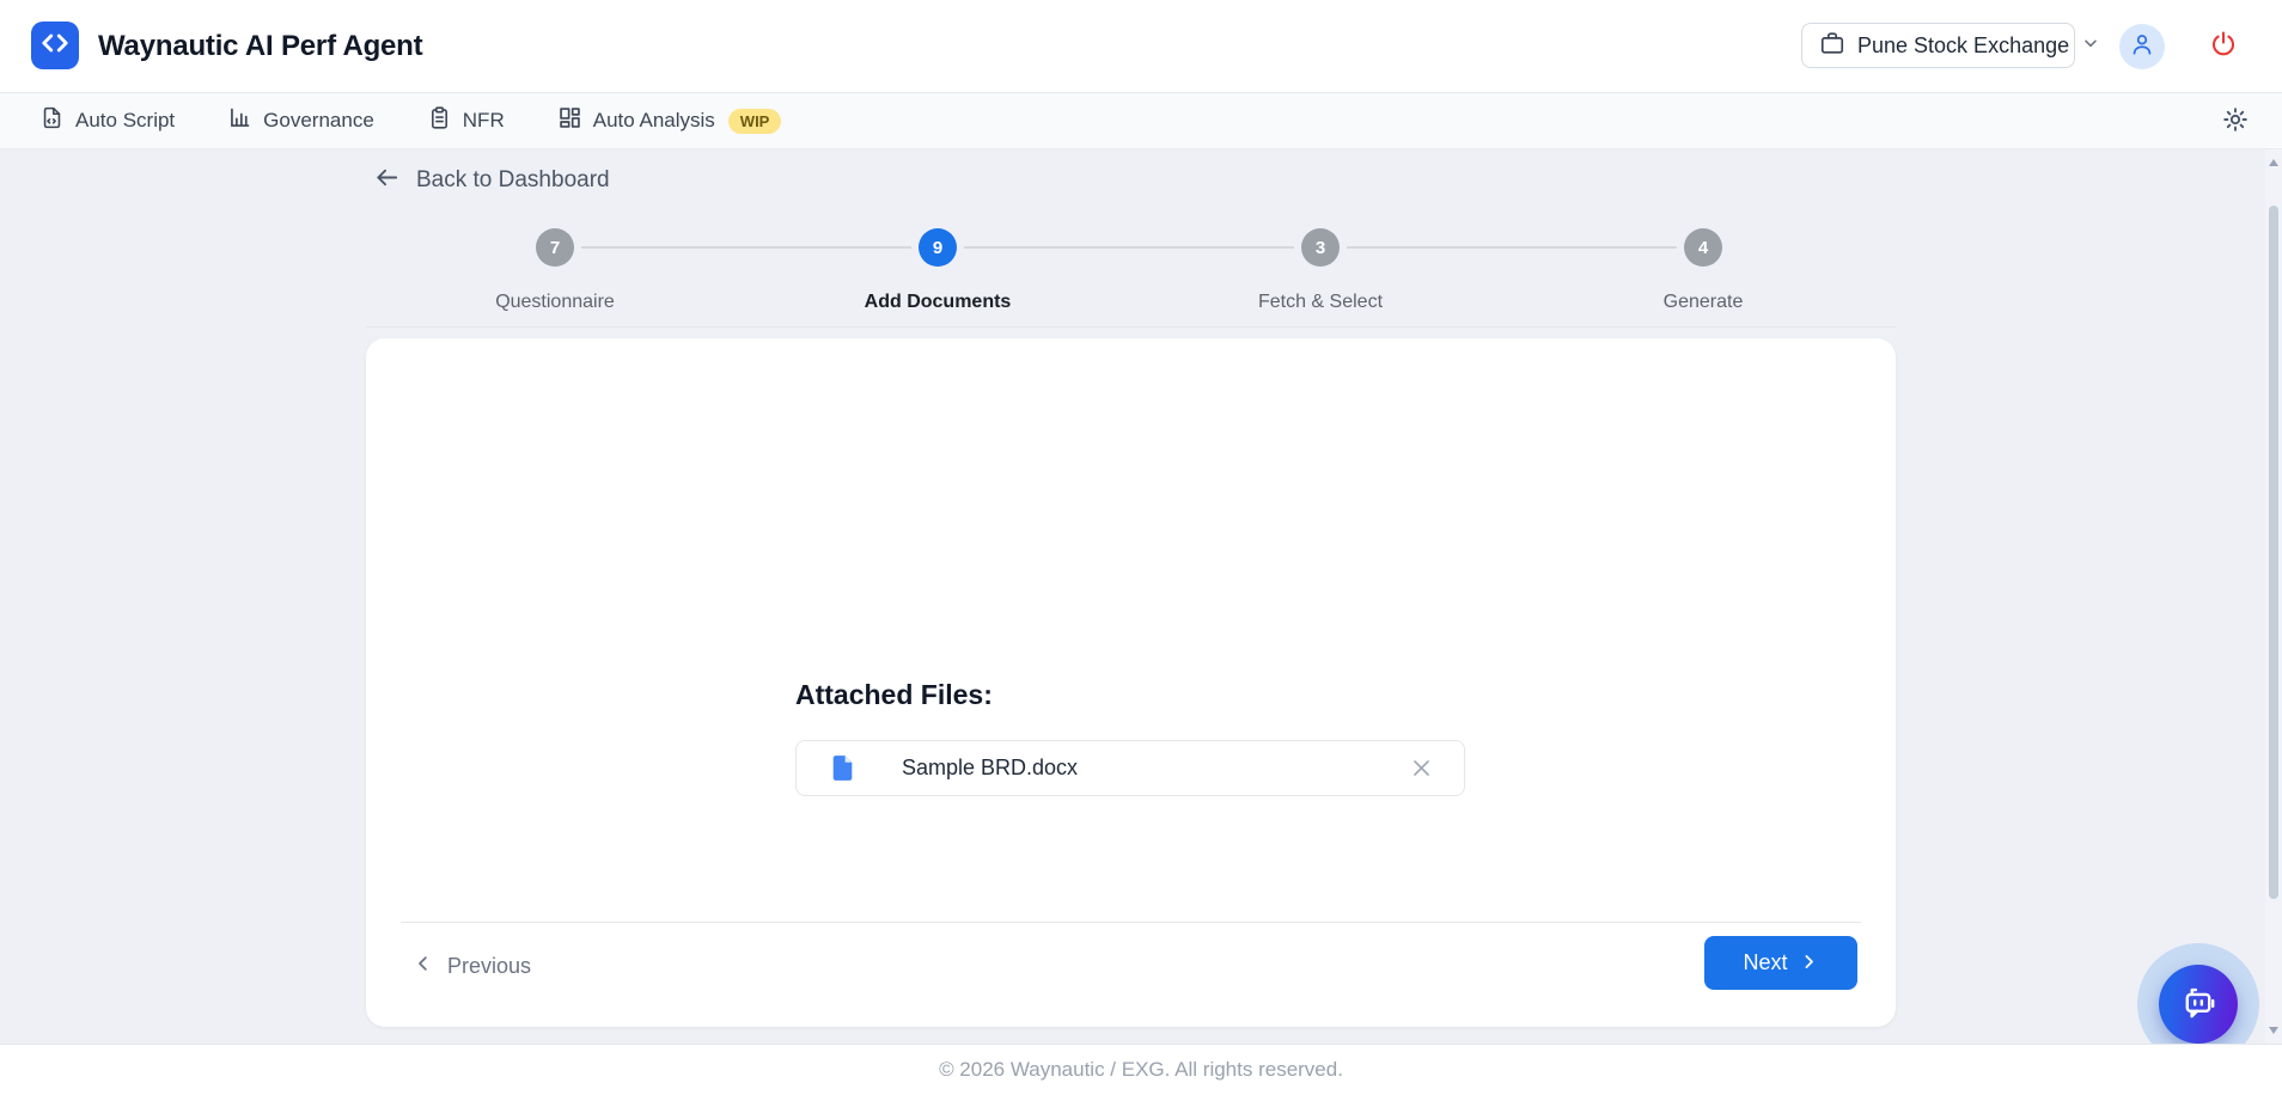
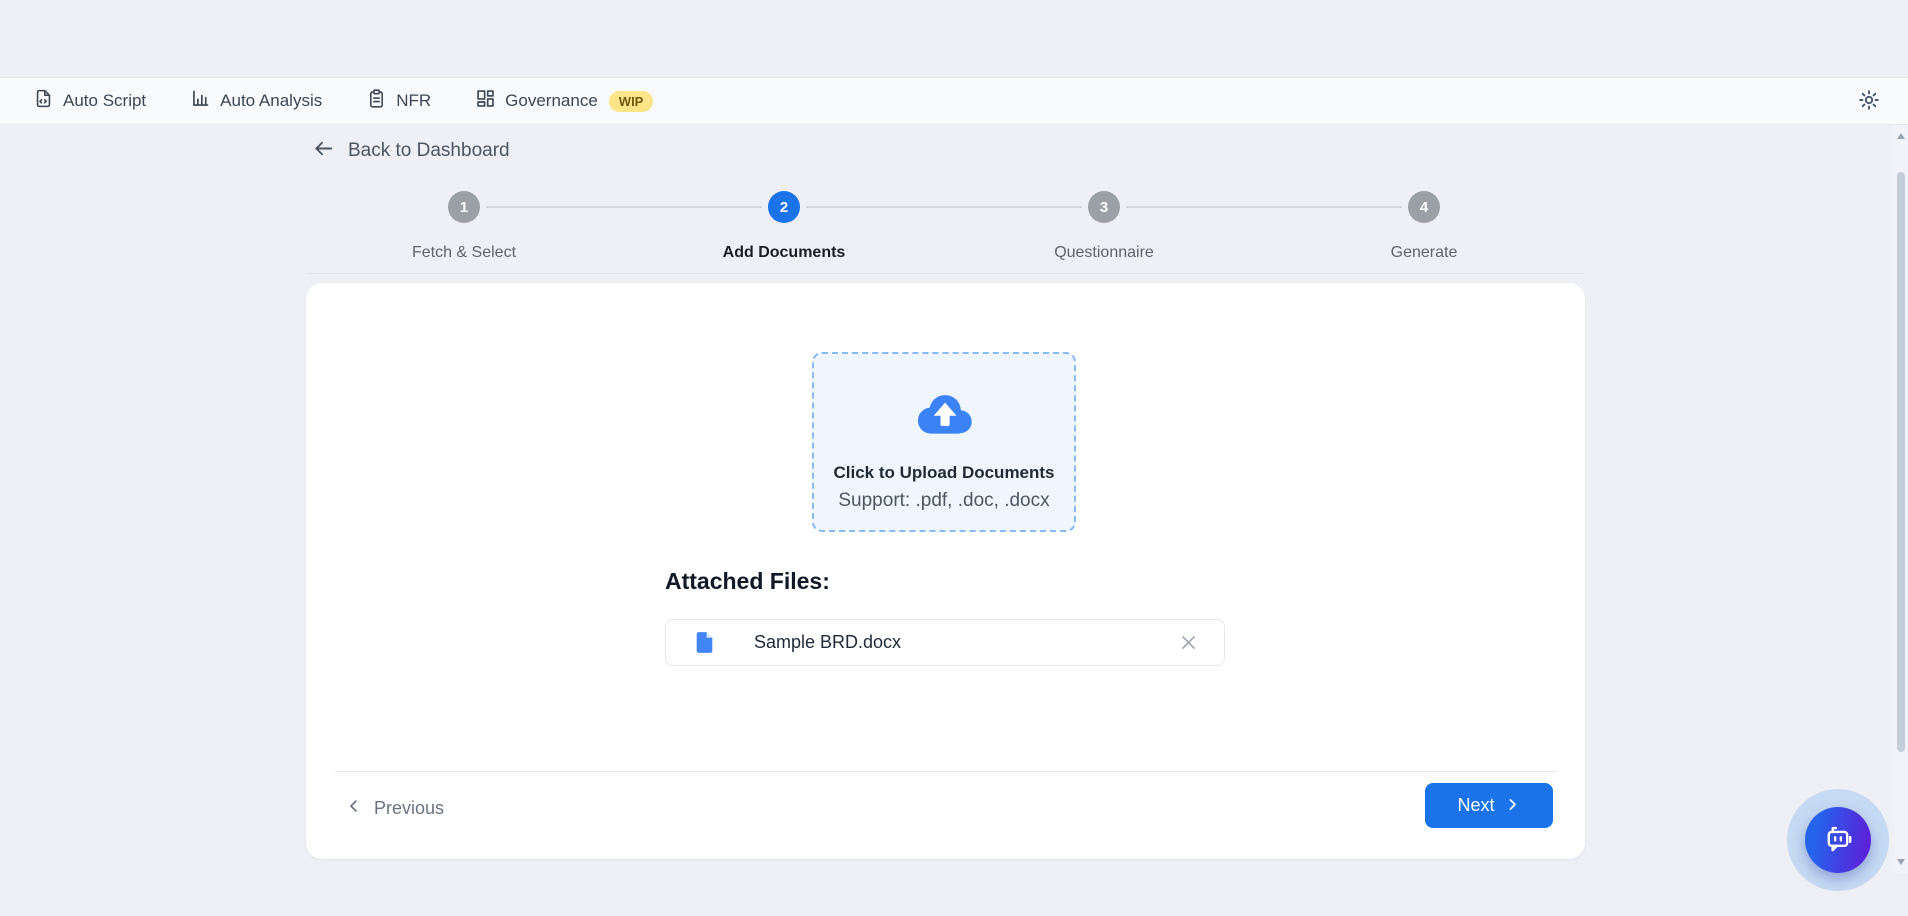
- Waynautic AI Perf Agent
- Pune Stock Exchange
  Auto Script
- Governance
+ Auto Analysis
  NFR
- Auto Analysis
+ Governance
  WIP
  Back to Dashboard
- 7
+ 1
- 9
+ 2
  3
  4
- Questionnaire
+ Fetch & Select
  Add Documents
- Fetch & Select
+ Questionnaire
  Generate
+ Click to Upload Documents
+ Support: .pdf, .doc, .docx
  Attached Files:
  Sample BRD.docx
  Previous
  Next
- © 2026 Waynautic / EXG. All rights reserved.
